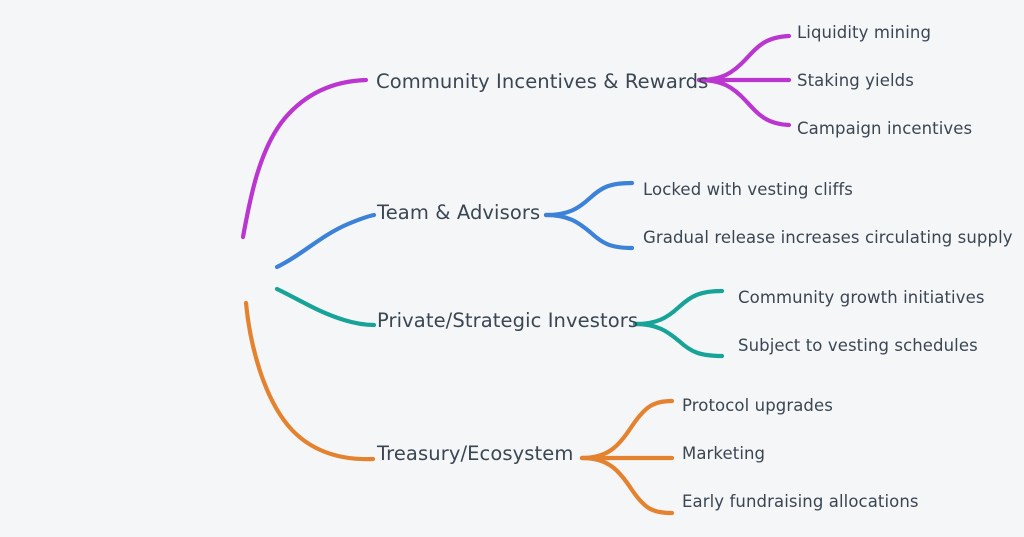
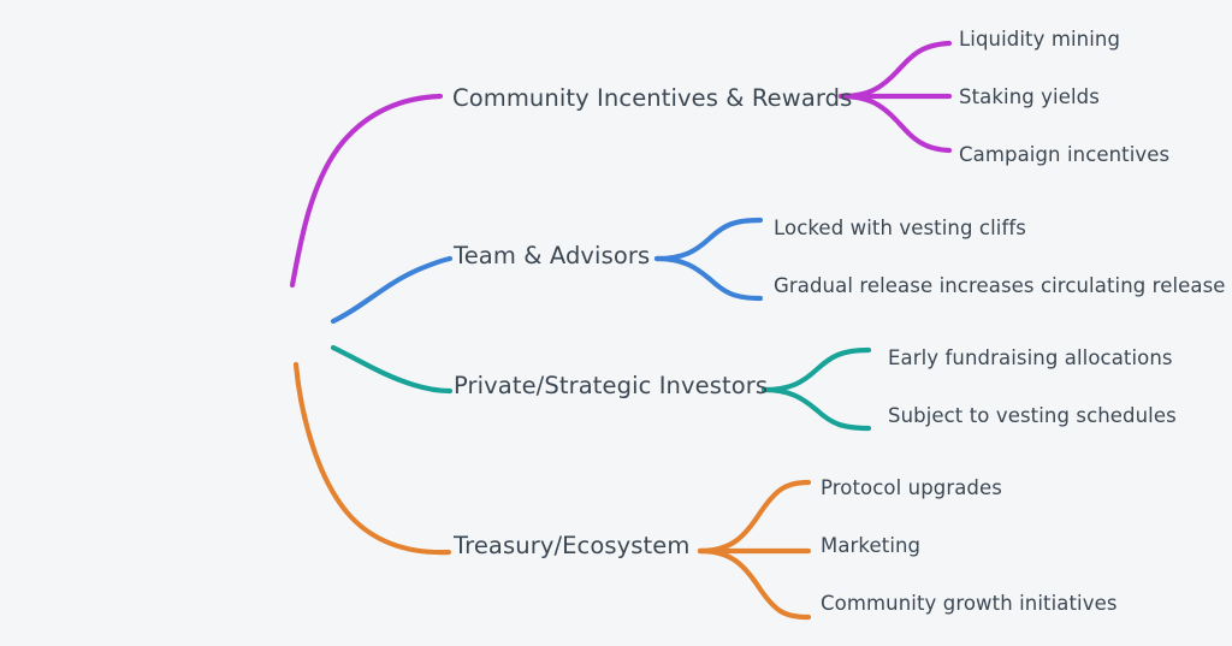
  Community Incentives & Rewards
  Team & Advisors
  Private/Strategic Investors
  Treasury/Ecosystem
  Liquidity mining
  Staking yields
  Campaign incentives
  Locked with vesting cliffs
- Gradual release increases circulating supply
+ Gradual release increases circulating release
- Community growth initiatives
+ Early fundraising allocations
  Subject to vesting schedules
  Protocol upgrades
  Marketing
- Early fundraising allocations
+ Community growth initiatives
